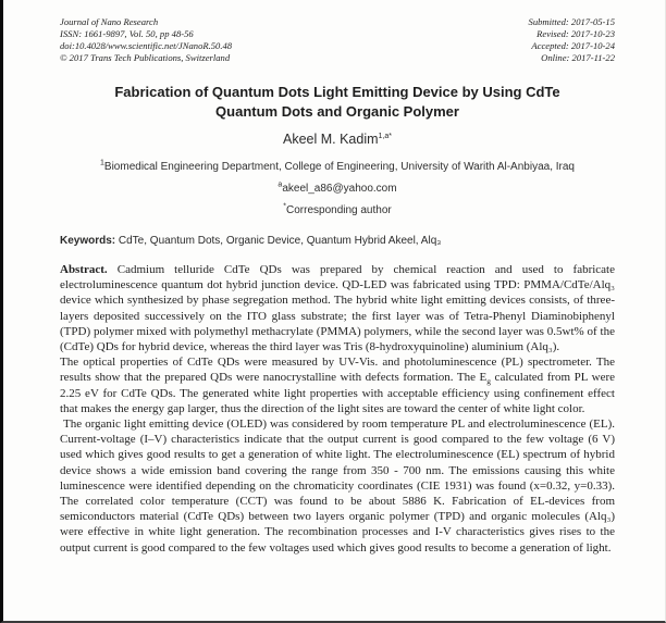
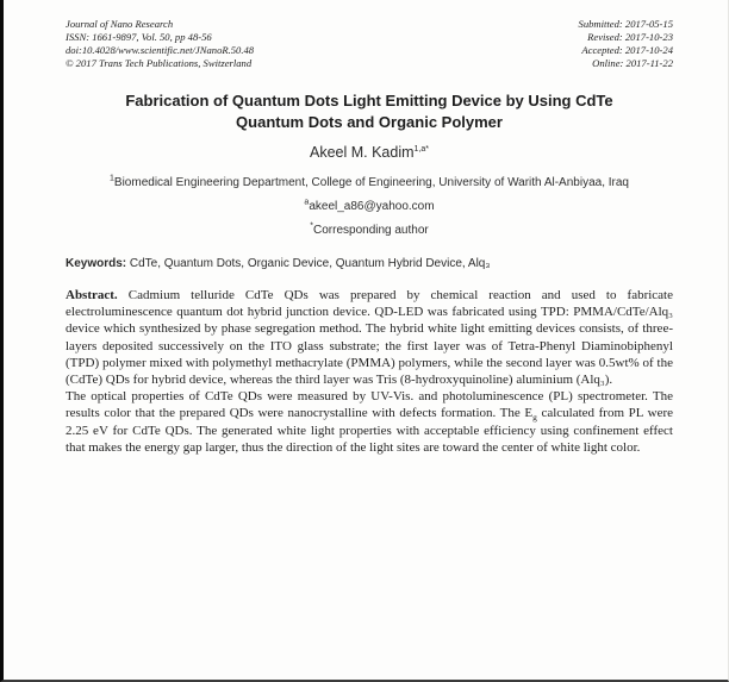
  Journal of Nano Research
  ISSN: 1661-9897, Vol. 50, pp 48-56
  doi:10.4028/www.scientific.net/JNanoR.50.48
  © 2017 Trans Tech Publications, Switzerland
  Submitted: 2017-05-15
  Revised: 2017-10-23
  Accepted: 2017-10-24
  Online: 2017-11-22
  Fabrication of Quantum Dots Light Emitting Device by Using CdTe Quantum Dots and Organic Polymer
  Akeel M. Kadim
  Biomedical Engineering Department, College of Engineering, University of Warith Al-Anbiyaa, Iraq
  akeel_a86@yahoo.com
  Corresponding author
- Keywords: CdTe, Quantum Dots, Organic Device, Quantum Hybrid Akeel, Alq₃
+ Keywords: CdTe, Quantum Dots, Organic Device, Quantum Hybrid Device, Alq₃
  Abstract. Cadmium telluride CdTe QDs was prepared by chemical reaction and used to fabricate electroluminescence quantum dot hybrid junction device. QD-LED was fabricated using TPD: PMMA/CdTe/Alq₃ device which synthesized by phase segregation method. The hybrid white light emitting devices consists, of three-layers deposited successively on the ITO glass substrate; the first layer was of Tetra-Phenyl Diaminobiphenyl (TPD) polymer mixed with polymethyl methacrylate (PMMA) polymers, while the second layer was 0.5wt% of the (CdTe) QDs for hybrid device, whereas the third layer was Tris (8-hydroxyquinoline) aluminium (Alq₃).
- The optical properties of CdTe QDs were measured by UV-Vis. and photoluminescence (PL) spectrometer. The results show that the prepared QDs were nanocrystalline with defects formation. The Eg calculated from PL were 2.25 eV for CdTe QDs. The generated white light properties with acceptable efficiency using confinement effect that makes the energy gap larger, thus the direction of the light sites are toward the center of white light color.
+ The optical properties of CdTe QDs were measured by UV-Vis. and photoluminescence (PL) spectrometer. The results color that the prepared QDs were nanocrystalline with defects formation. The Eg calculated from PL were 2.25 eV for CdTe QDs. The generated white light properties with acceptable efficiency using confinement effect that makes the energy gap larger, thus the direction of the light sites are toward the center of white light color.
- The organic light emitting device (OLED) was considered by room temperature PL and electroluminescence (EL). Current-voltage (I–V) characteristics indicate that the output current is good compared to the few voltage (6 V) used which gives good results to get a generation of white light. The electroluminescence (EL) spectrum of hybrid device shows a wide emission band covering the range from 350 - 700 nm. The emissions causing this white luminescence were identified depending on the chromaticity coordinates (CIE 1931) was found (x=0.32, y=0.33). The correlated color temperature (CCT) was found to be about 5886 K. Fabrication of EL-devices from semiconductors material (CdTe QDs) between two layers organic polymer (TPD) and organic molecules (Alq₃) were effective in white light generation. The recombination processes and I-V characteristics gives rises to the output current is good compared to the few voltages used which gives good results to become a generation of light.
